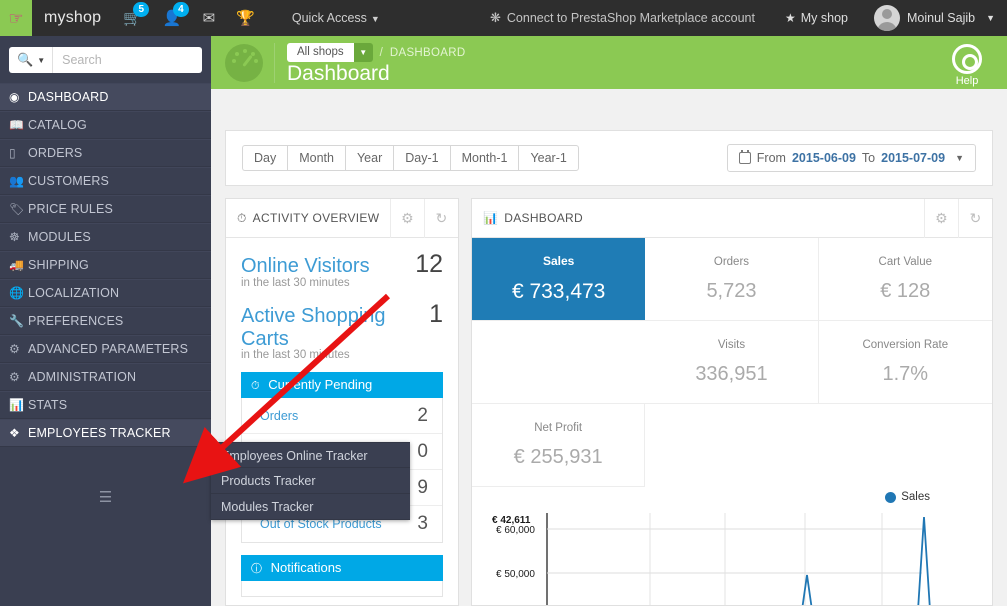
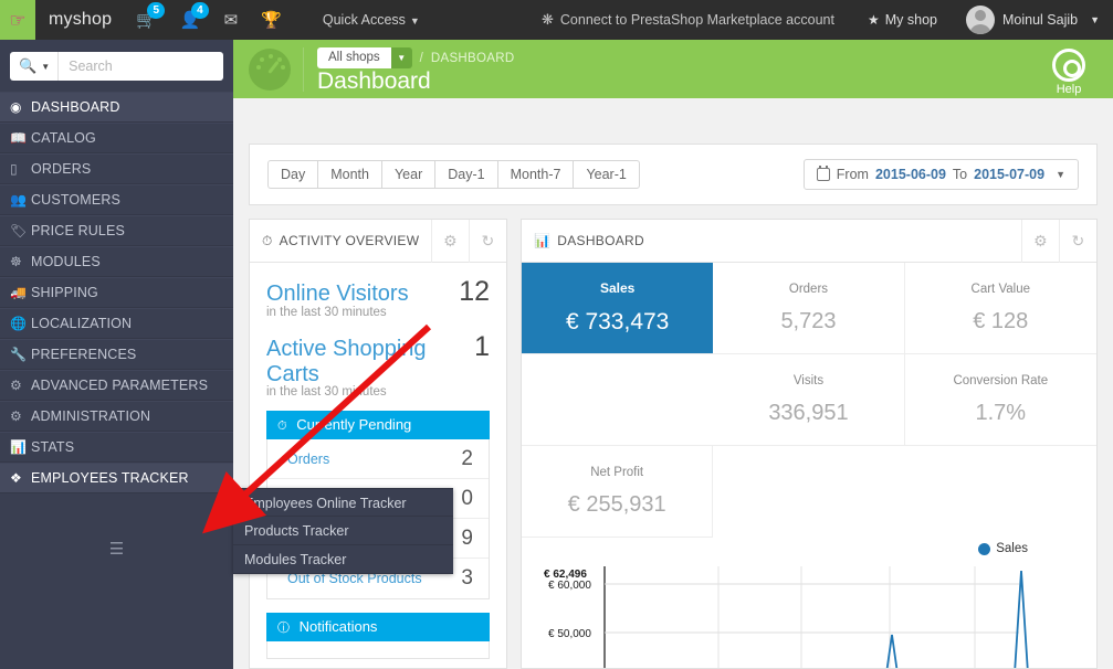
  ☞
  myshop
  🛒
  5
  👤
  4
  ✉
  🏆
  Quick Access ▼
  ❋
  Connect to PrestaShop Marketplace account
  ★
  My shop
  Moinul Sajib
  ▼
  🔍
  ▼
  Search
  ◉
  DASHBOARD
  📖
  CATALOG
  ▯
  ORDERS
  👥
  CUSTOMERS
  🏷
  PRICE RULES
  ☸
  MODULES
  🚚
  SHIPPING
  🌐
  LOCALIZATION
  🔧
  PREFERENCES
  ⚙
  ADVANCED PARAMETERS
  ⚙
  ADMINISTRATION
  📊
  STATS
  ❖
  EMPLOYEES TRACKER
  ☰
  Employees Online Tracker
  Products Tracker
  Modules Tracker
  All shops
  ▼
  /
  DASHBOARD
  Dashboard
  Help
  Day
  Month
  Year
  Day-1
- Month-1
+ Month-7
  Year-1
  From
  2015-06-09
  To
  2015-07-09
  ▼
  ⏱
  ACTIVITY OVERVIEW
  ⚙
  ↻
  Online Visitors
  12
  in the last 30 minutes
  Active Shoppig Carts
  1
  in the last 30 mutes
  ⏱ Cuently Pending
  Orders
  2
  0
  9
  Out of Stock Products
  3
  ⓘ Notifications
  📊
  DASHBOARD
  ⚙
  ↻
  Sales
  € 733,473
  Orders
  5,723
  Cart Value
  € 128
  Visits
  336,951
  Conversion Rate
  1.7%
  Net Profit
  € 255,931
  Sales
- € 42,611
+ € 62,496
  € 60,000
  € 50,000
